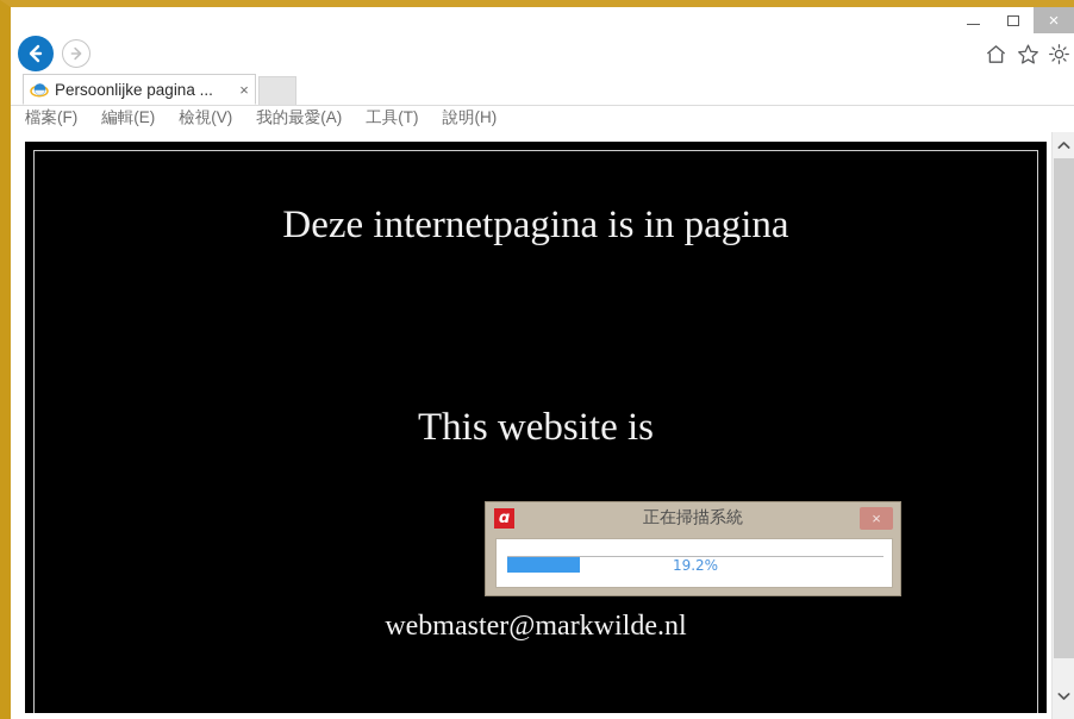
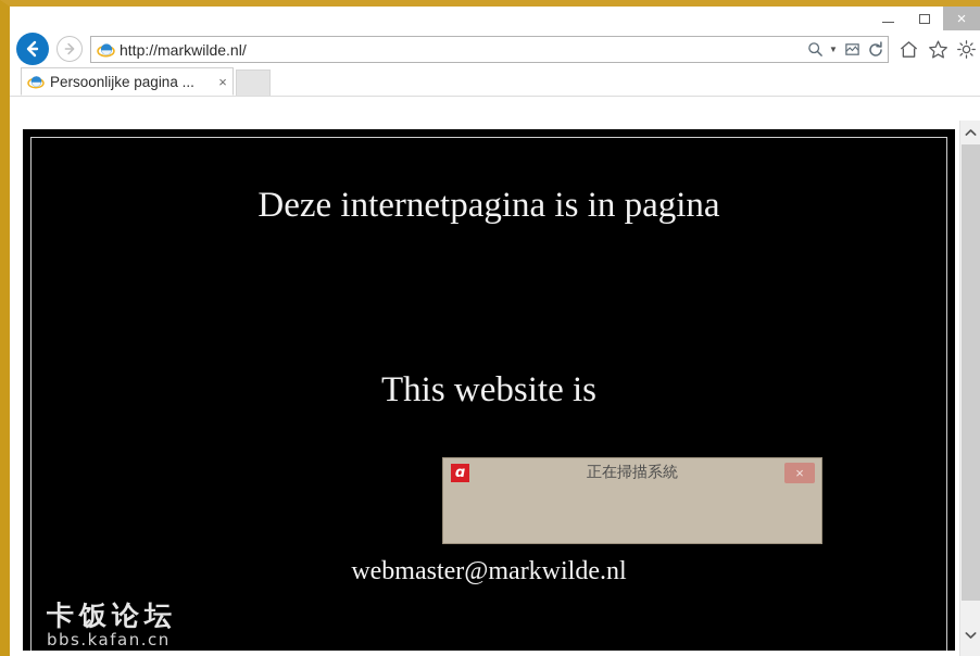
  ×
+ http://markwilde.nl/
+ ▼
  Persoonlijke pagina ...
  ×
- 檔案(F)
- 編輯(E)
- 檢視(V)
- 我的最愛(A)
- 工具(T)
- 說明(H)
  Deze internetpagina is in pagina
  This website is
  webmaster@markwilde.nl
+ 卡饭论坛
+ bbs.kafan.cn
  ɑ
  正在掃描系統
  ×
- 19.2%
